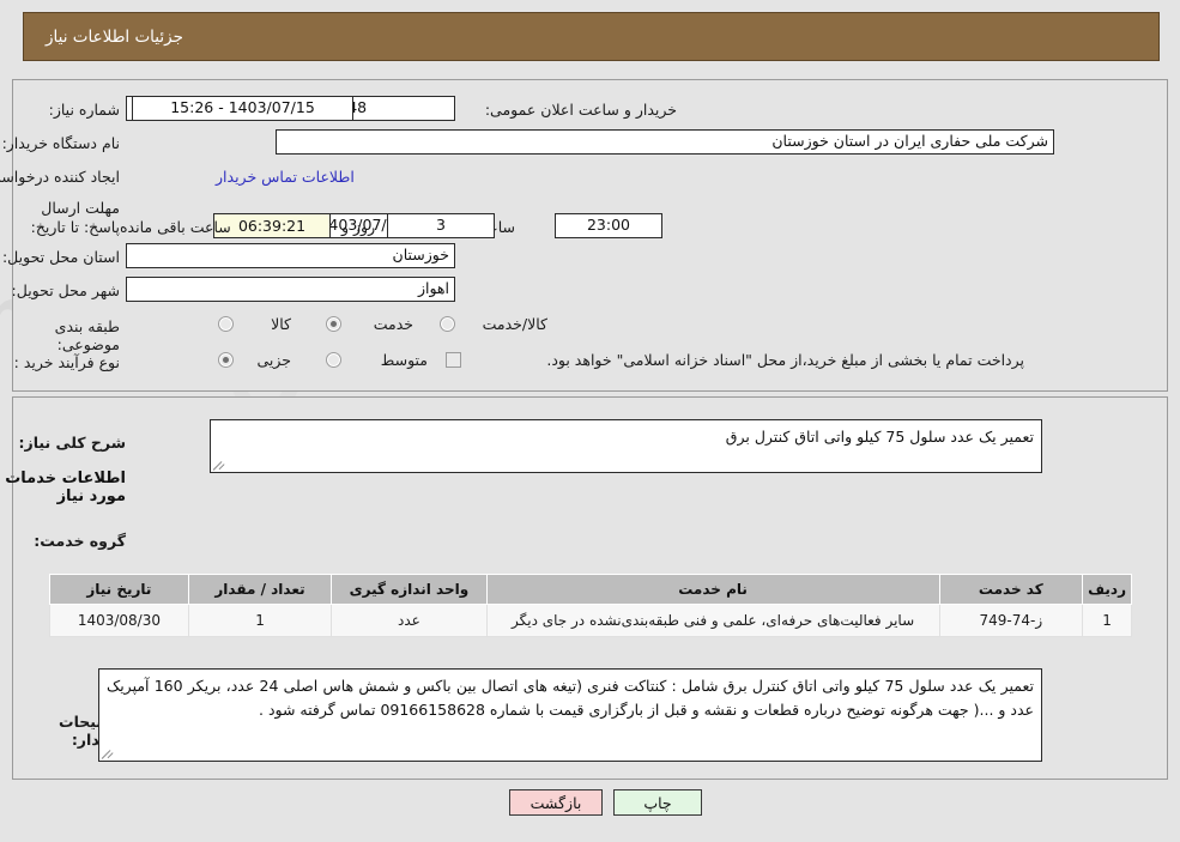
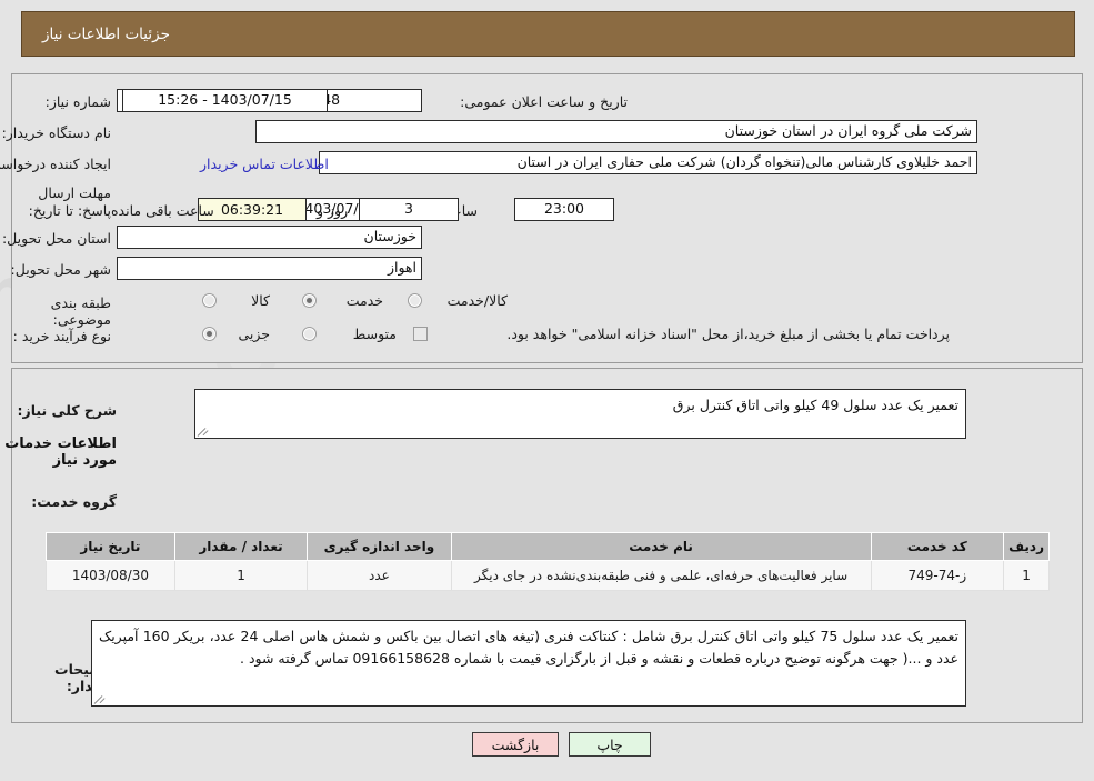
  جزئیات اطلاعات نیاز
  شماره نیاز:
- خریدار و ساعت اعلان عمومی:
+ تاریخ و ساعت اعلان عمومی:
  1403/07/15 - 15:26
  نام دستگاه خریدار:
- شرکت ملی حفاری ایران در استان خوزستان
+ شرکت ملی گروه ایران در استان خوزستان
  ایجاد کننده درخواس
+ احمد خلیلاوی کارشناس مالی(تنخواه گردان) شرکت ملی حفاری ایران در استان
  اطلاعات تماس خریدار
  مهلت ارسال پاسخ: تا تاریخ:
  403/07/
  23:00
  3
  روز و
  06:39:21
  ساعت باقی مانده
  استان محل تحویل:
  خوزستان
  شهر محل تحویل:
  اهواز
  طبقه بندی موضوعی:
  کالا
  خدمت
  کالا/خدمت
  نوع فرآیند خرید :
  جزیی
  متوسط
  پرداخت تمام یا بخشی از مبلغ خرید،از محل "اسناد خزانه اسلامی" خواهد بود.
  شرح کلی نیاز:
- تعمیر یک عدد سلول 75 کیلو واتی اتاق کنترل برق
+ تعمیر یک عدد سلول 49 کیلو واتی اتاق کنترل برق
  اطلاعات خدمات مورد نیاز
  گروه خدمت:
  ردیف	کد خدمت	نام خدمت	واحد اندازه گیری	تعداد / مقدار	تاریخ نیاز
  1	ز-74-749	سایر فعالیت‌های حرفه‌ای، علمی و فنی طبقه‌بندی‌نشده در جای دیگر	عدد	1	1403/08/30
  تعمیر یک عدد سلول 75 کیلو واتی اتاق کنترل برق شامل : کنتاکت فنری (تیغه های اتصال بین باکس و شمش هاس اصلی 24 عدد، بریکر 160 آمپریک عدد و ...( جهت هرگونه توضیح درباره قطعات و نقشه و قبل از بارگزاری قیمت با شماره 09166158628 تماس گرفته شود .
  بازگشت
  چاپ
